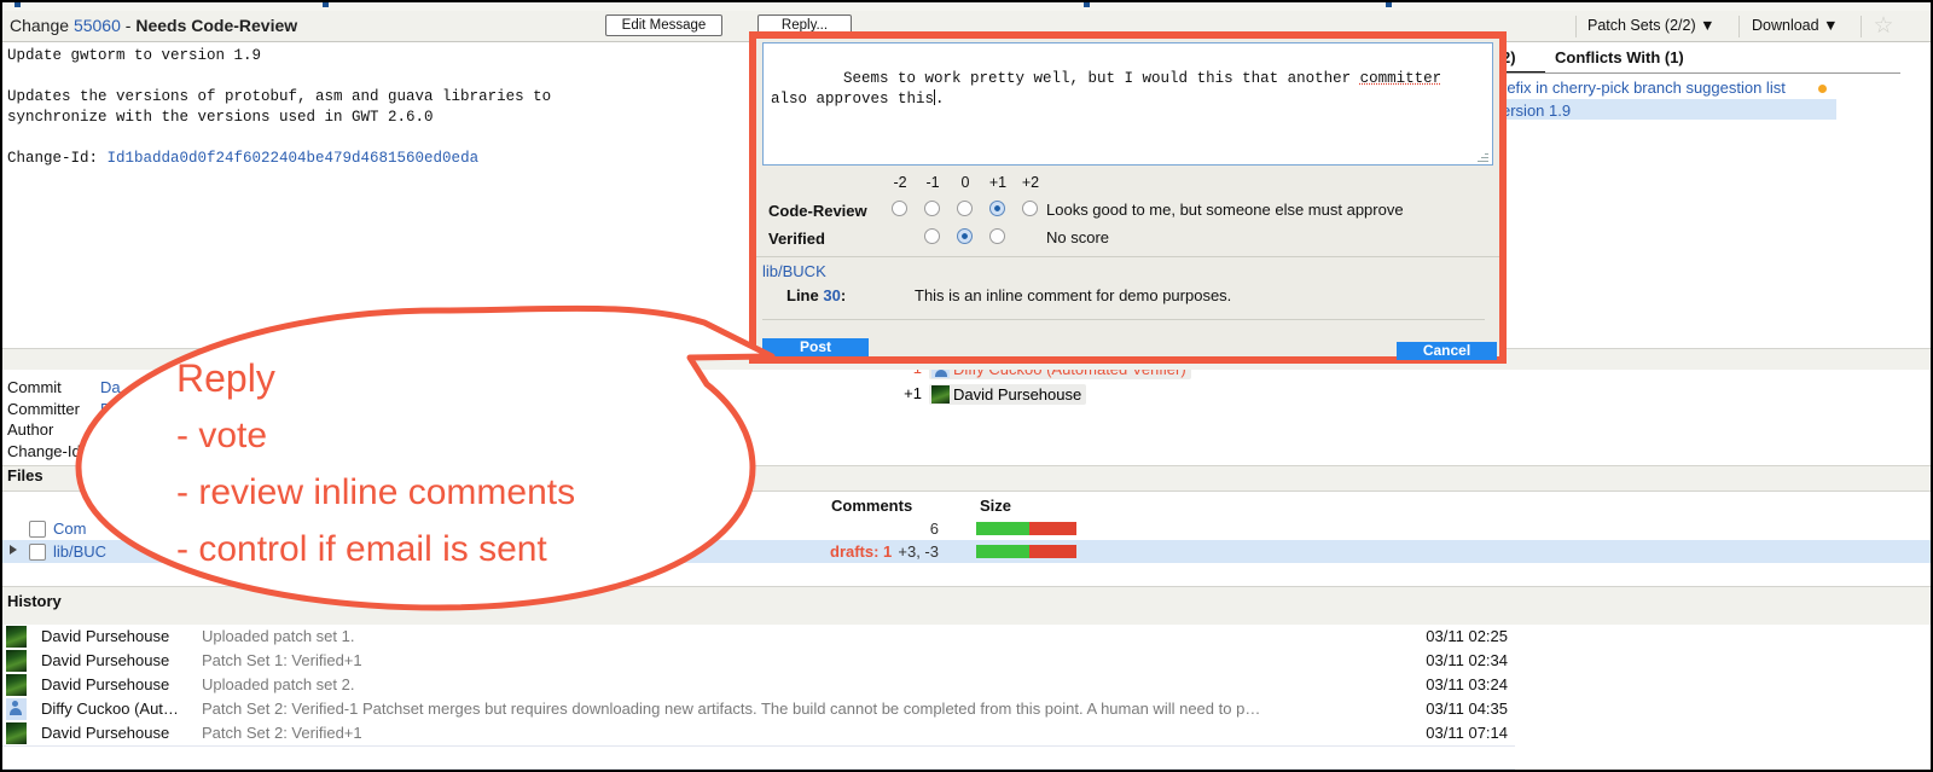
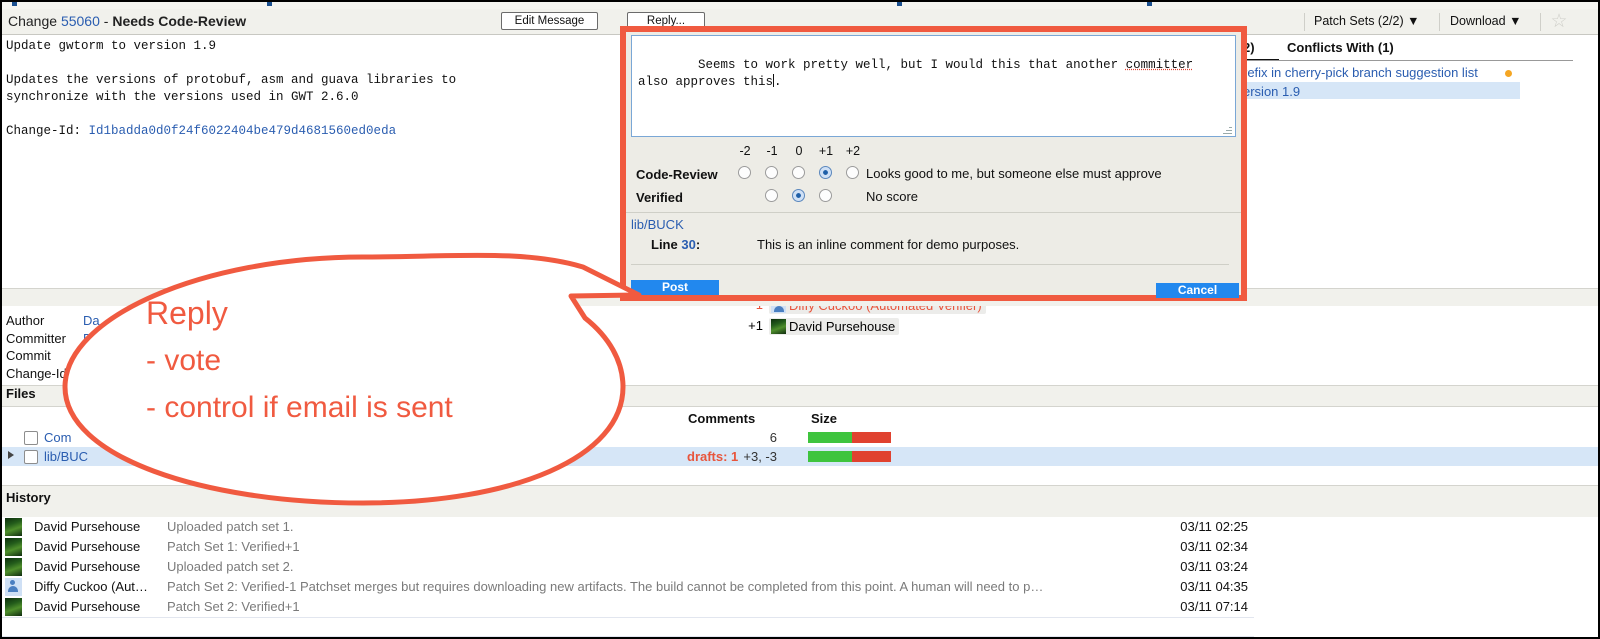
  Change 55060 - Needs Code-Review
  Edit Message
  Reply...
  Patch Sets (2/2) ▼
  Download ▼
  ☆
  Update gwtorm to version 1.9 Updates the versions of protobuf, asm and guava libraries to synchronize with the versions used in GWT 2.6.0 Change-Id: Id1badda0d0f24f6022404be479d4681560ed0eda
  Conflicts With (1)
  efix in cherry-pick branch suggestion list
  rsion 1.9
  +1 David Pursehouse
- Commit
+ Author
  Committer
- Author
+ Commit
  Change-Id
  Da
  Files
  Comments
  Size
  Com
  6
  lib/BUC
  drafts: 1
  +3, -3
  History
  David Pursehouse
  Uploaded patch set 1.
  03/11 02:25
  David Pursehouse
  Patch Set 1: Verified+1
  03/11 02:34
  David Pursehouse
  Uploaded patch set 2.
  03/11 03:24
  Diffy Cuckoo (Aut…
  Patch Set 2: Verified-1 Patchset merges but requires downloading new artifacts. The build cannot be completed from this point. A human will need to p…
  03/11 04:35
  David Pursehouse
  Patch Set 2: Verified+1
  03/11 07:14
  Seems to work pretty well, but I would this that another committer
  also approves this.
  -2
  -1
  0
  +1
  +2
  Code-Review
  Looks good to me, but someone else must approve
  Verified
  No score
  lib/BUCK
  Line 30:
  This is an inline comment for demo purposes.
  Post
  Cancel
  Reply
  - vote
- - review inline comments
  - control if email is sent
